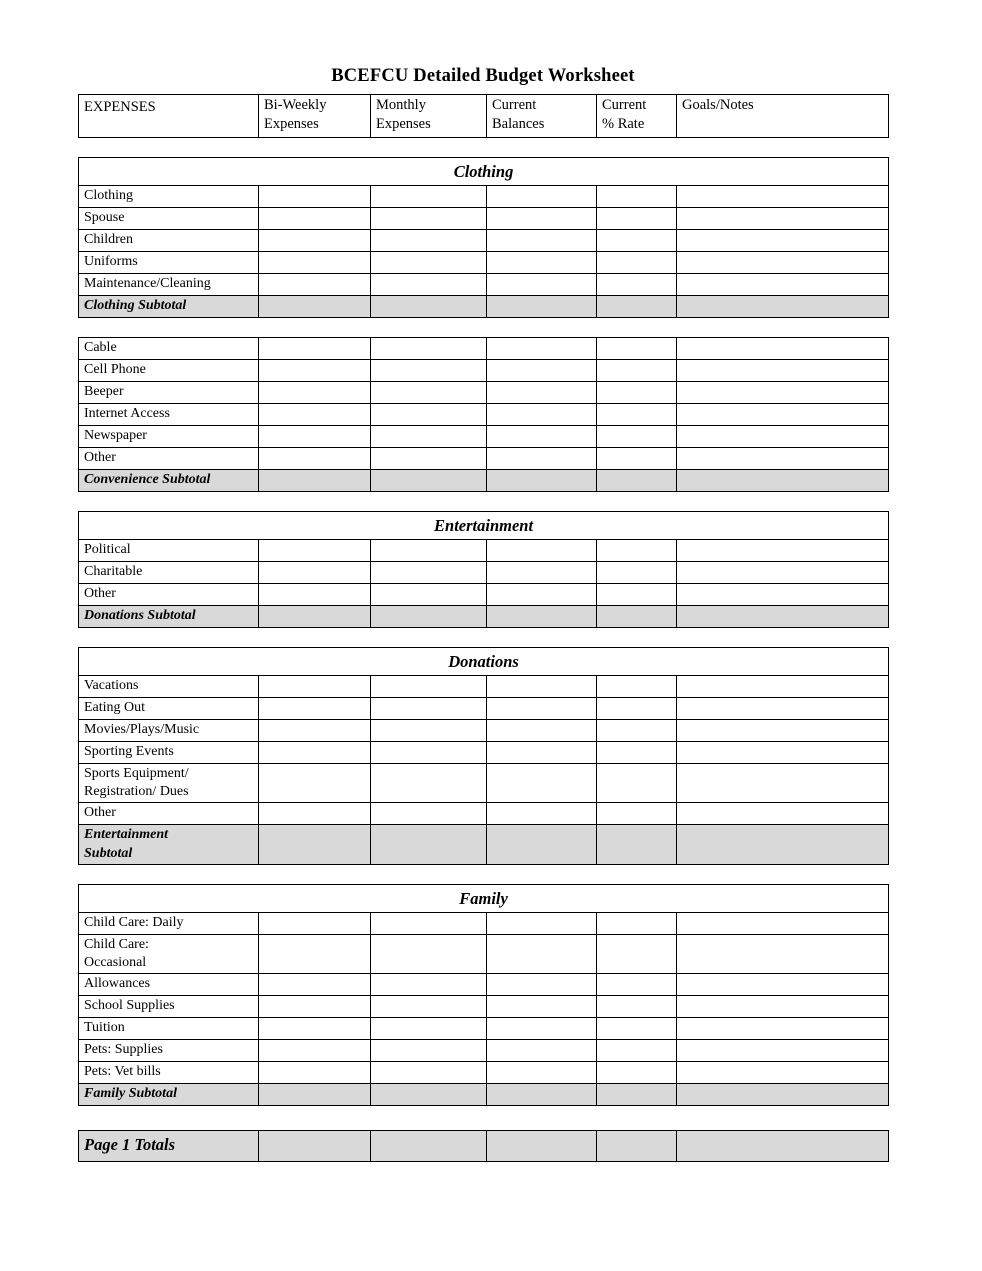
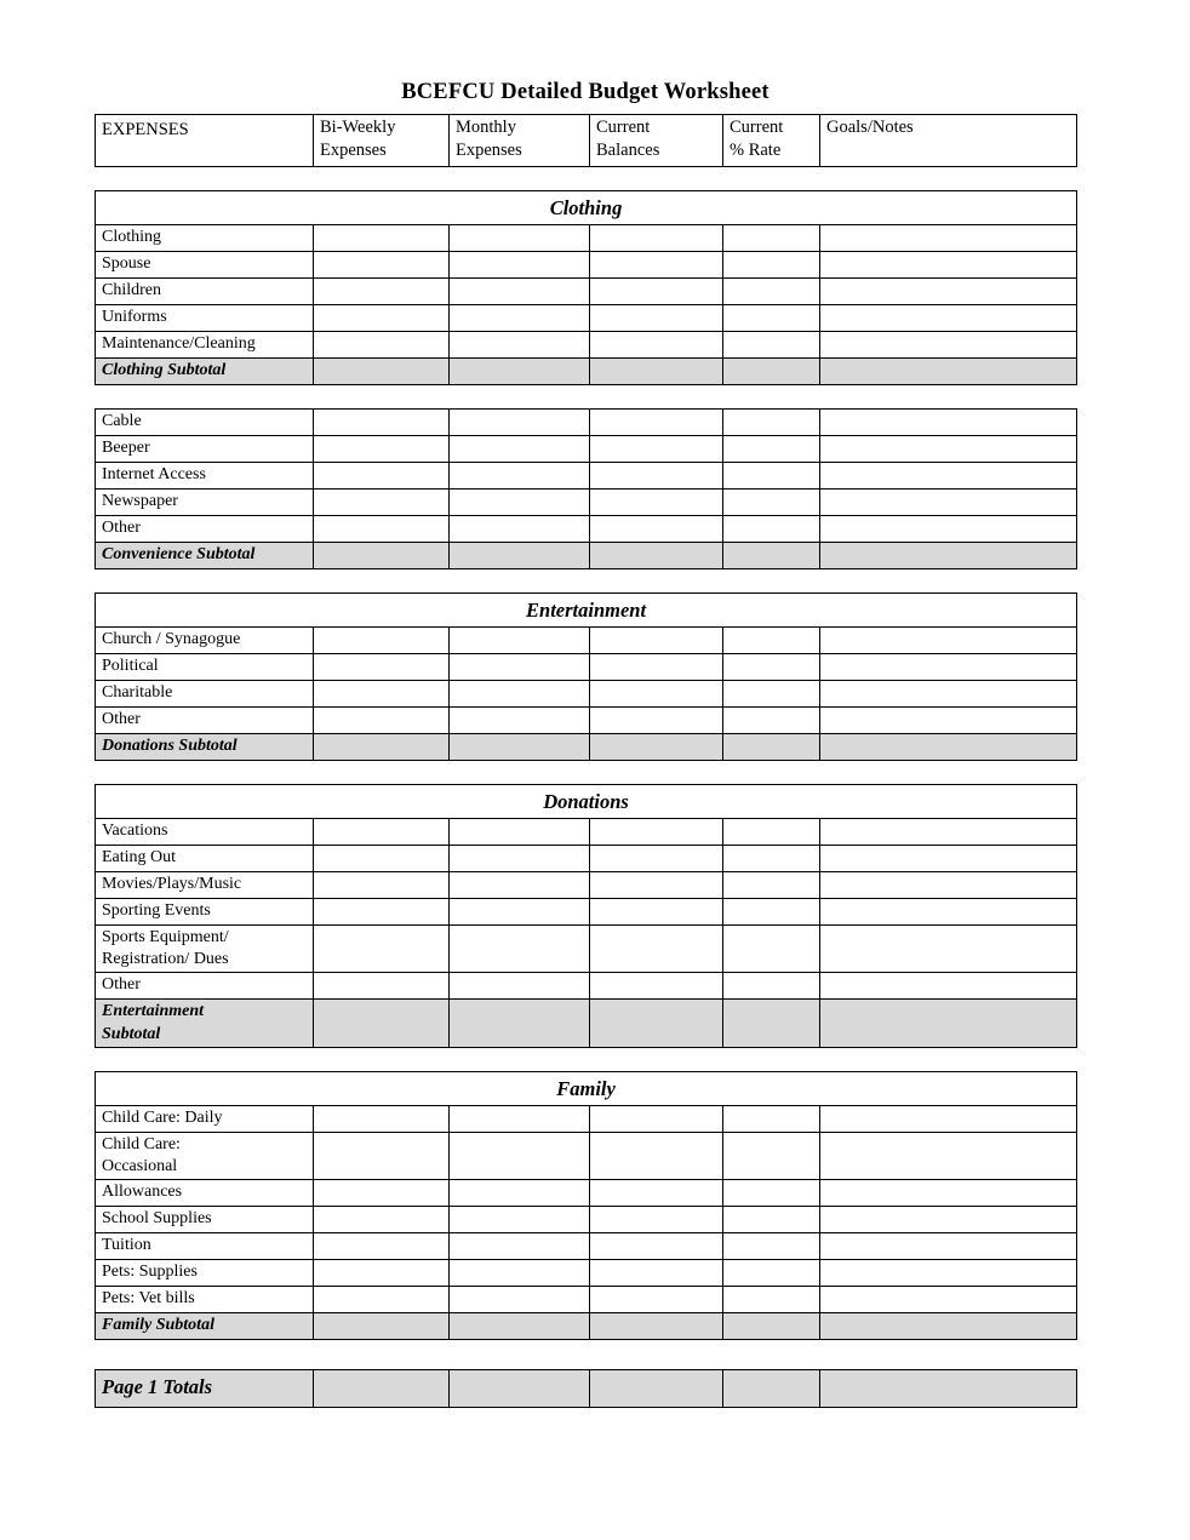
  BCEFCU Detailed Budget Worksheet
  EXPENSES	Bi-Weekly Expenses	Monthly Expenses	Current Balances	Current % Rate	Goals/Notes
  Clothing
  Clothing
  Spouse
  Children
  Uniforms
  Maintenance/Cleaning
  Clothing Subtotal
  Cable
- Cell Phone
  Beeper
  Internet Access
  Newspaper
  Other
  Convenience Subtotal
  Entertainment
+ Church / Synagogue
  Political
  Charitable
  Other
  Donations Subtotal
  Donations
  Vacations
  Eating Out
  Movies/Plays/Music
  Sporting Events
  Sports Equipment/ Registration/ Dues
  Other
  Entertainment Subtotal
  Family
  Child Care: Daily
  Child Care: Occasional
  Allowances
  School Supplies
  Tuition
  Pets: Supplies
  Pets: Vet bills
  Family Subtotal
  Page 1 Totals
